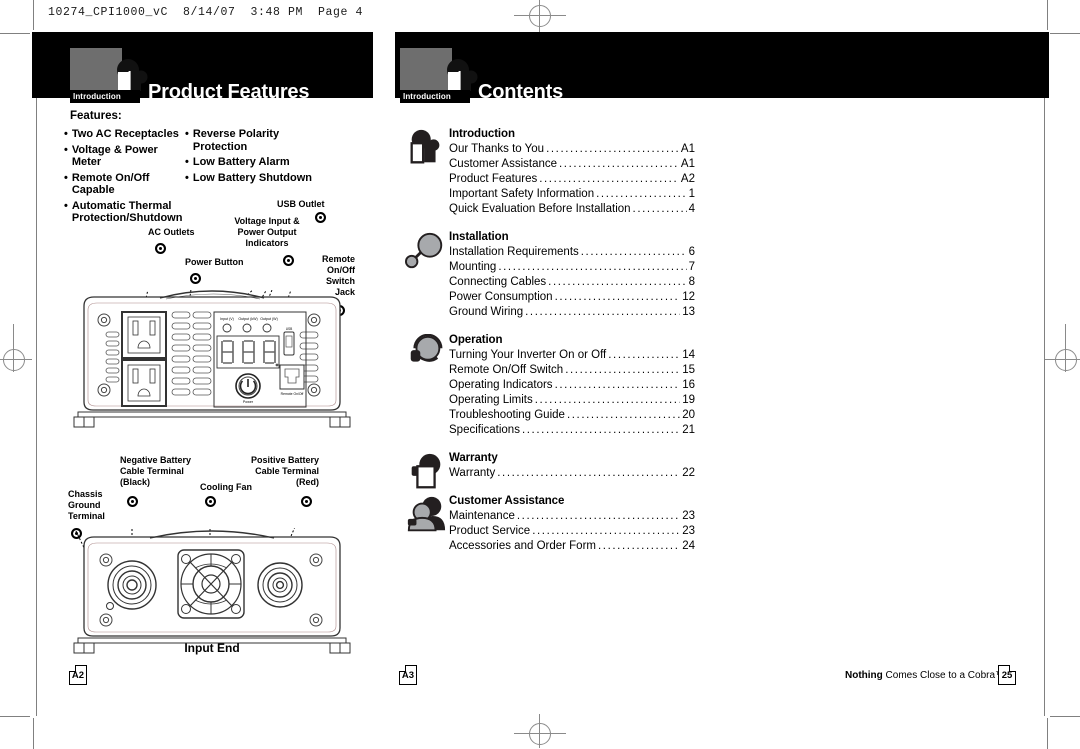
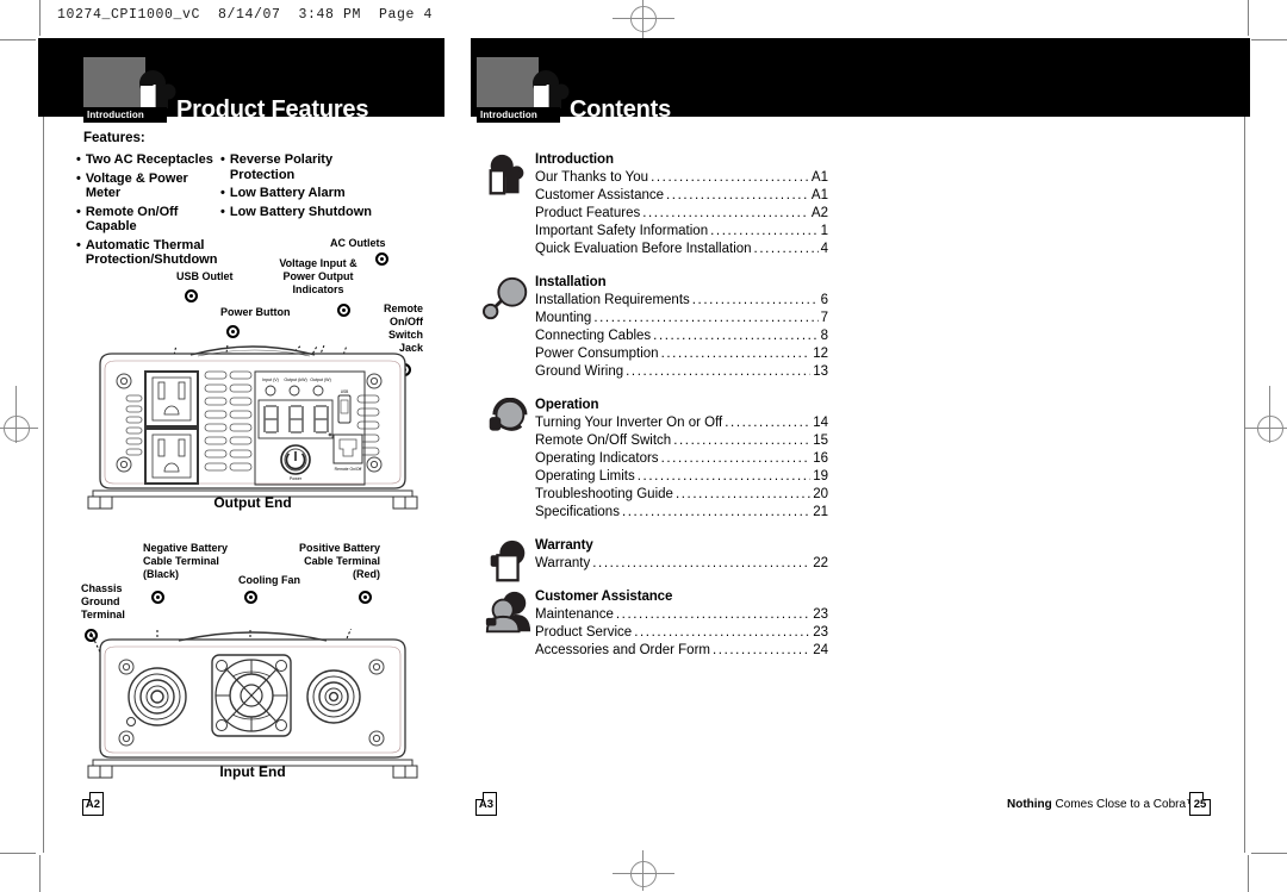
  10274_CPI1000_vC 8/14/07 3:48 PM Page 4
  Introduction
  Product Features
  Introduction
  Contents
  Features:
  •
  Two AC Receptacles
  •
  Voltage & Power Meter
  •
  Remote On/Off Capable
  •
  Automatic Thermal
  Protection/Shutdown
  •
  Reverse Polarity
  Protection
  •
  Low Battery Alarm
  •
  Low Battery Shutdown
- USB Outlet
+ AC Outlets
  Voltage Input &
  Power Output
  Indicators
- AC Outlets
+ USB Outlet
  Power Button
  Remote
  On/Off
  Switch
  Jack
+ Output End
  Negative Battery
  Cable Terminal
  (Black)
  Positive Battery
  Cable Terminal
  (Red)
  Cooling Fan
  Chassis
  Ground
  Terminal
  Input End
  Introduction
  Our Thanks to You
  A1
  Customer Assistance
  A1
  Product Features
  A2
  Important Safety Information
  1
  Quick Evaluation Before Installation
  4
  Installation
  Installation Requirements
  6
  Mounting
  .......................................
  7
  Connecting Cables
  8
  Power Consumption
  12
  Ground Wiring
  13
  Operation
  Turning Your Inverter On or Off
  14
  Remote On/Off Switch
  15
  Operating Indicators
  16
  Operating Limits
  19
  Troubleshooting Guide
  20
  Specifications
  .................................
  21
  Warranty
  Warranty
  ......................................
  22
  Customer Assistance
  Maintenance
  ..................................
  23
  Product Service
  23
  Accessories and Order Form
  24
  A2
  A3
  Nothing Comes Close to a Cobra
  25
